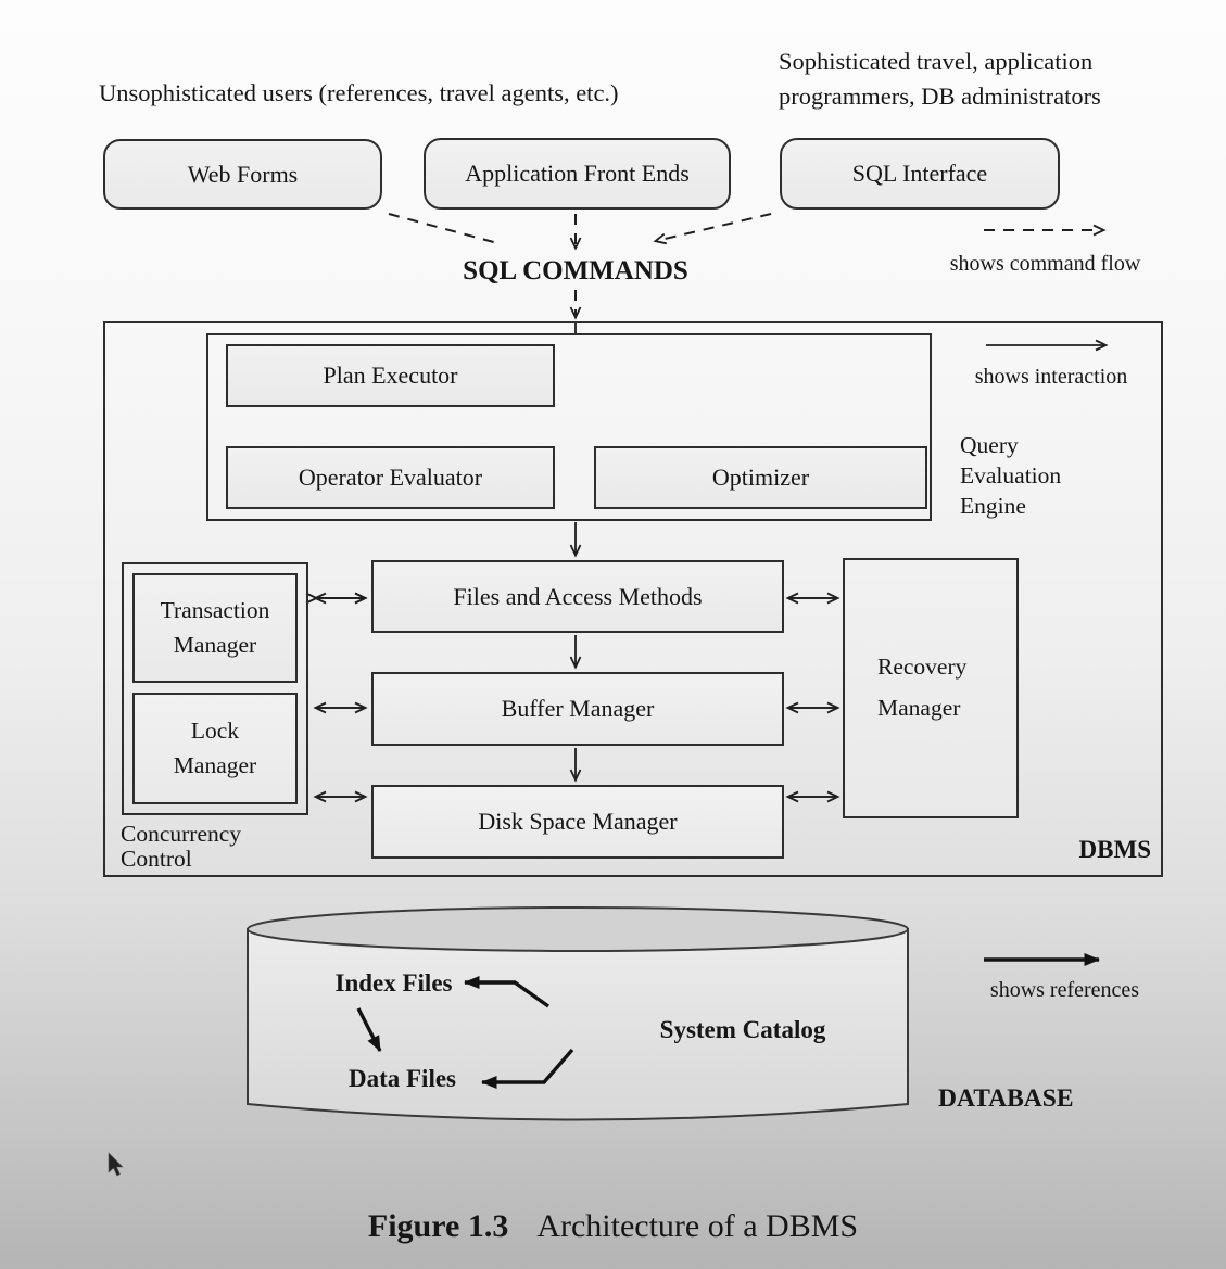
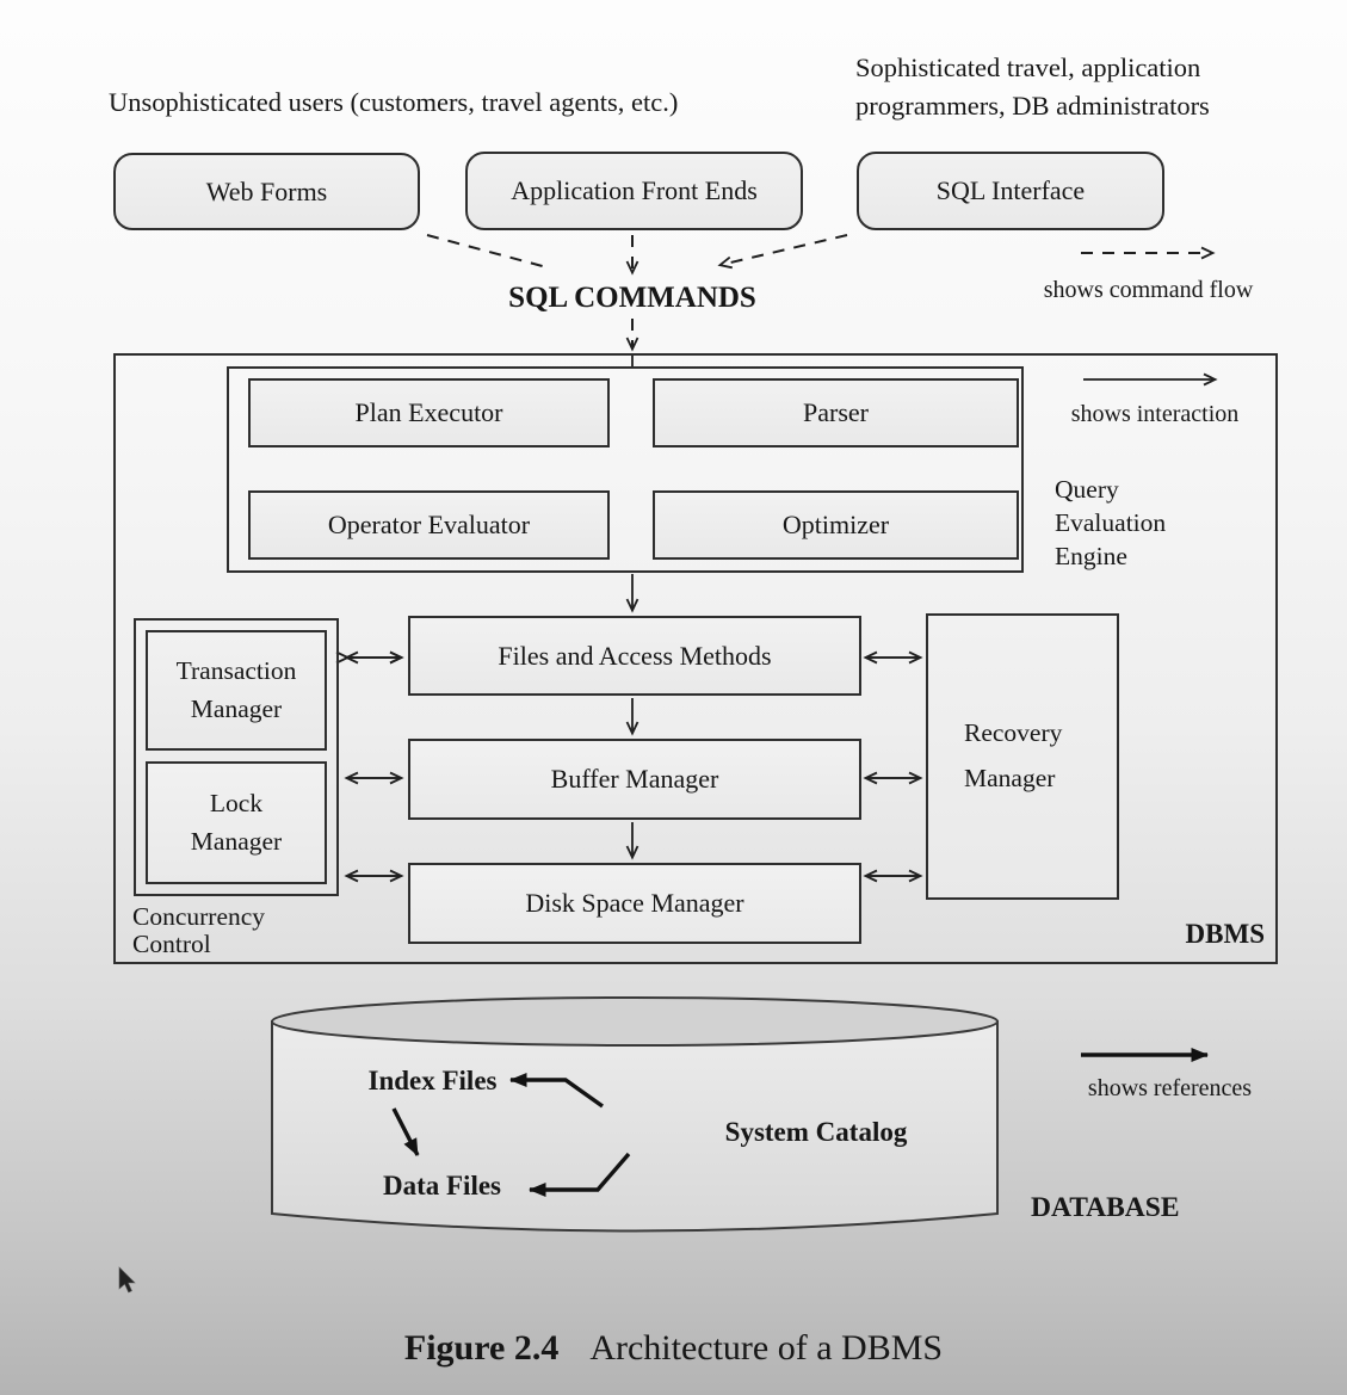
- Unsophisticated users (references, travel agents, etc.)
+ Unsophisticated users (customers, travel agents, etc.)
  Sophisticated travel, application programmers, DB administrators
  Web Forms
  Application Front Ends
  SQL Interface
  SQL COMMANDS
  shows command flow
  DBMS
  Plan Executor
+ Parser
  Operator Evaluator
  Optimizer
  shows interaction
  Query Evaluation Engine
  Transaction Manager
  Lock Manager
  Concurrency Control
  Files and Access Methods
  Buffer Manager
  Disk Space Manager
  Recovery Manager
  Index Files
  System Catalog
  Data Files
  DATABASE
  shows references
- Figure 1.3 Architecture of a DBMS
+ Figure 2.4 Architecture of a DBMS
